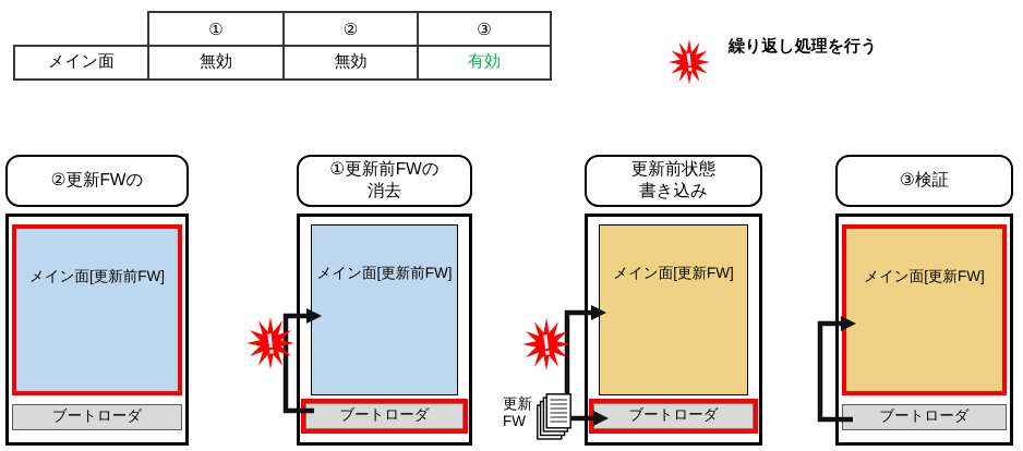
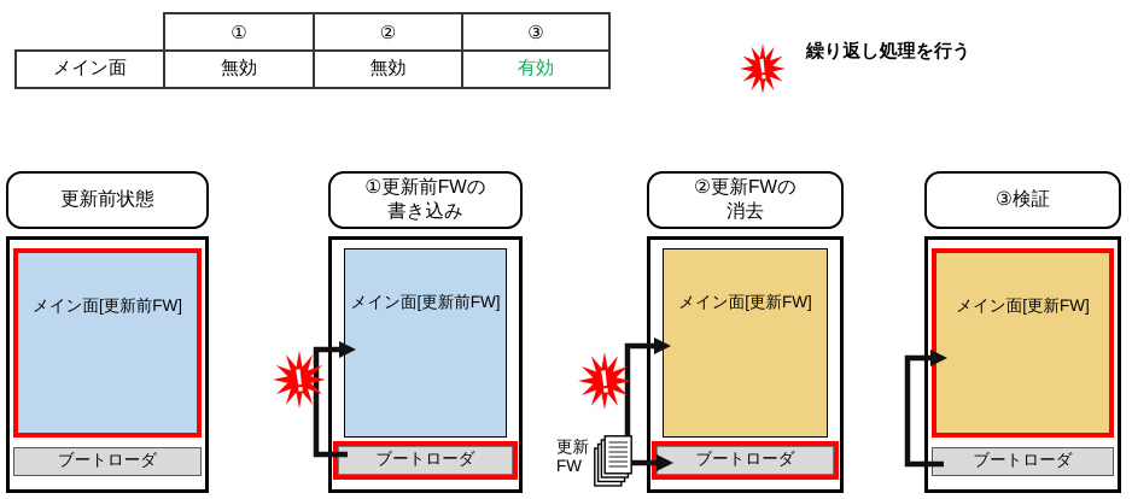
  	①	②	③
  メイン面	無効	無効	有効
  繰り返し処理を行う
- ②更新FWの
+ 更新前状態
  メイン面[更新前FW]
  ブートローダ
  ①更新前FWの
- 消去
+ 書き込み
  メイン面[更新前FW]
  ブートローダ
- 更新前状態
+ ②更新FWの
- 書き込み
+ 消去
  メイン面[更新FW]
  ブートローダ
  ③検証
  メイン面[更新FW]
  ブートローダ
  更新
  FW
